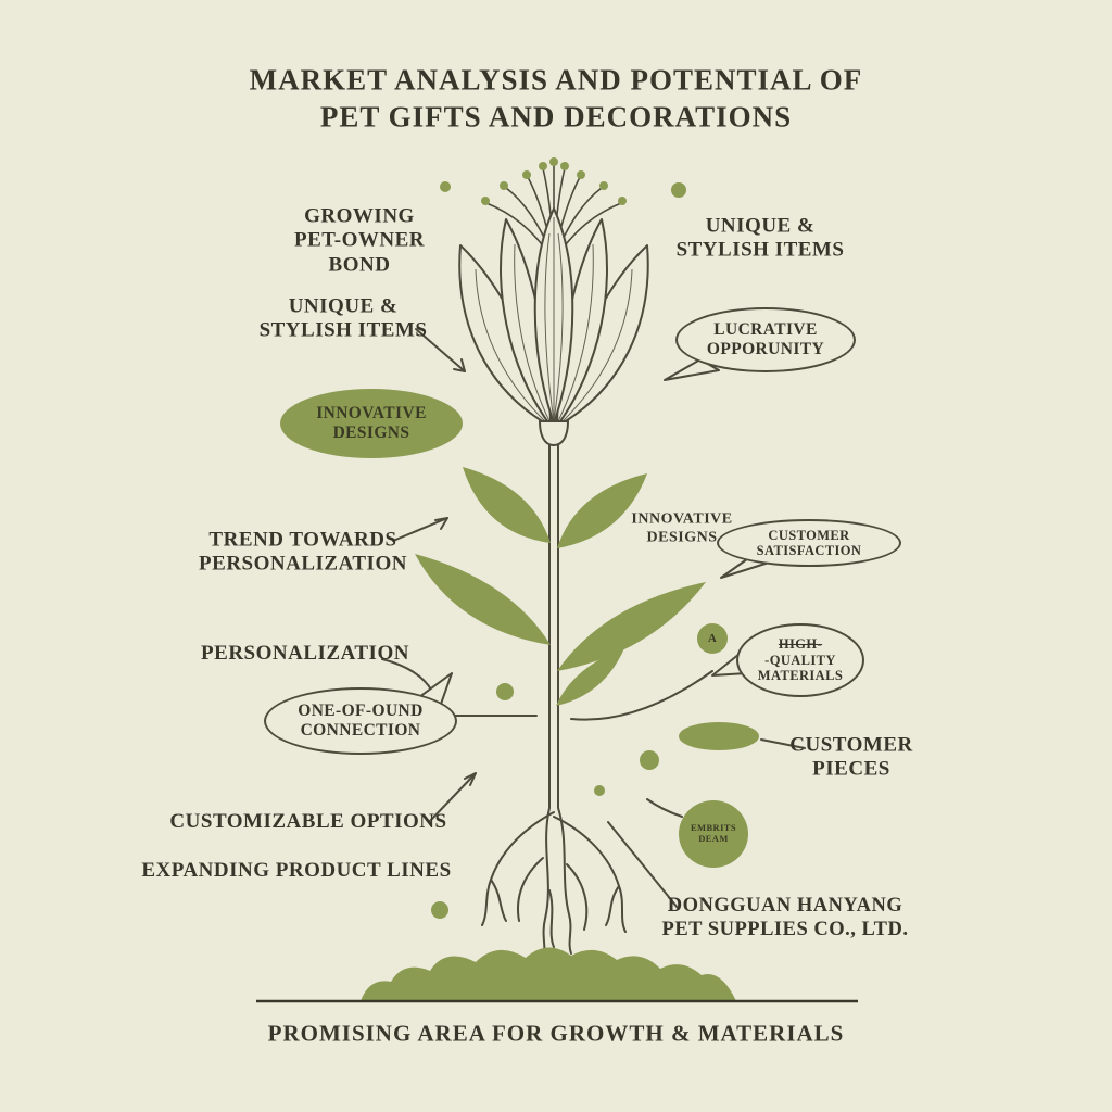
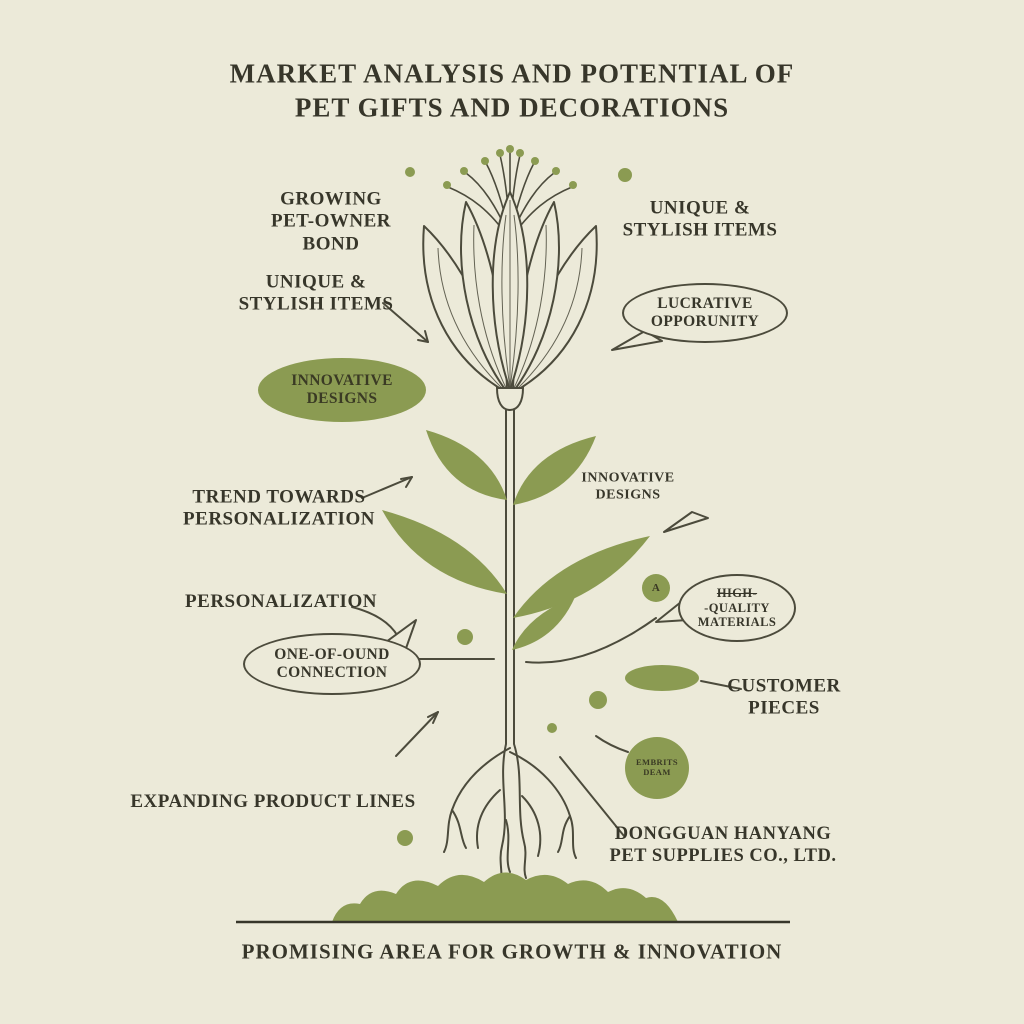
  MARKET ANALYSIS AND POTENTIAL OF
  PET GIFTS AND DECORATIONS
  GROWING
  PET-OWNER
  BOND
  UNIQUE &
  STYLISH ITEMS
  UNIQUE &
  STYLISH ITEMS
  LUCRATIVE
  OPPORUNITY
  INNOVATIVE
  DESIGNS
  TREND TOWARDS
  PERSONALIZATION
  INNOVATIVE
  DESIGNS
- CUSTOMER SATISFACTION
  PERSONALIZATION
  A
  HIGH-
  -QUALITY
  MATERIALS
  ONE-OF-OUND
  CONNECTION
  CUSTOMER
  PIECES
  EMBRITS
  DEAM
- CUSTOMIZABLE OPTIONS
  EXPANDING PRODUCT LINES
  DONGGUAN HANYANG
  PET SUPPLIES CO., LTD.
- PROMISING AREA FOR GROWTH & MATERIALS
+ PROMISING AREA FOR GROWTH & INNOVATION
